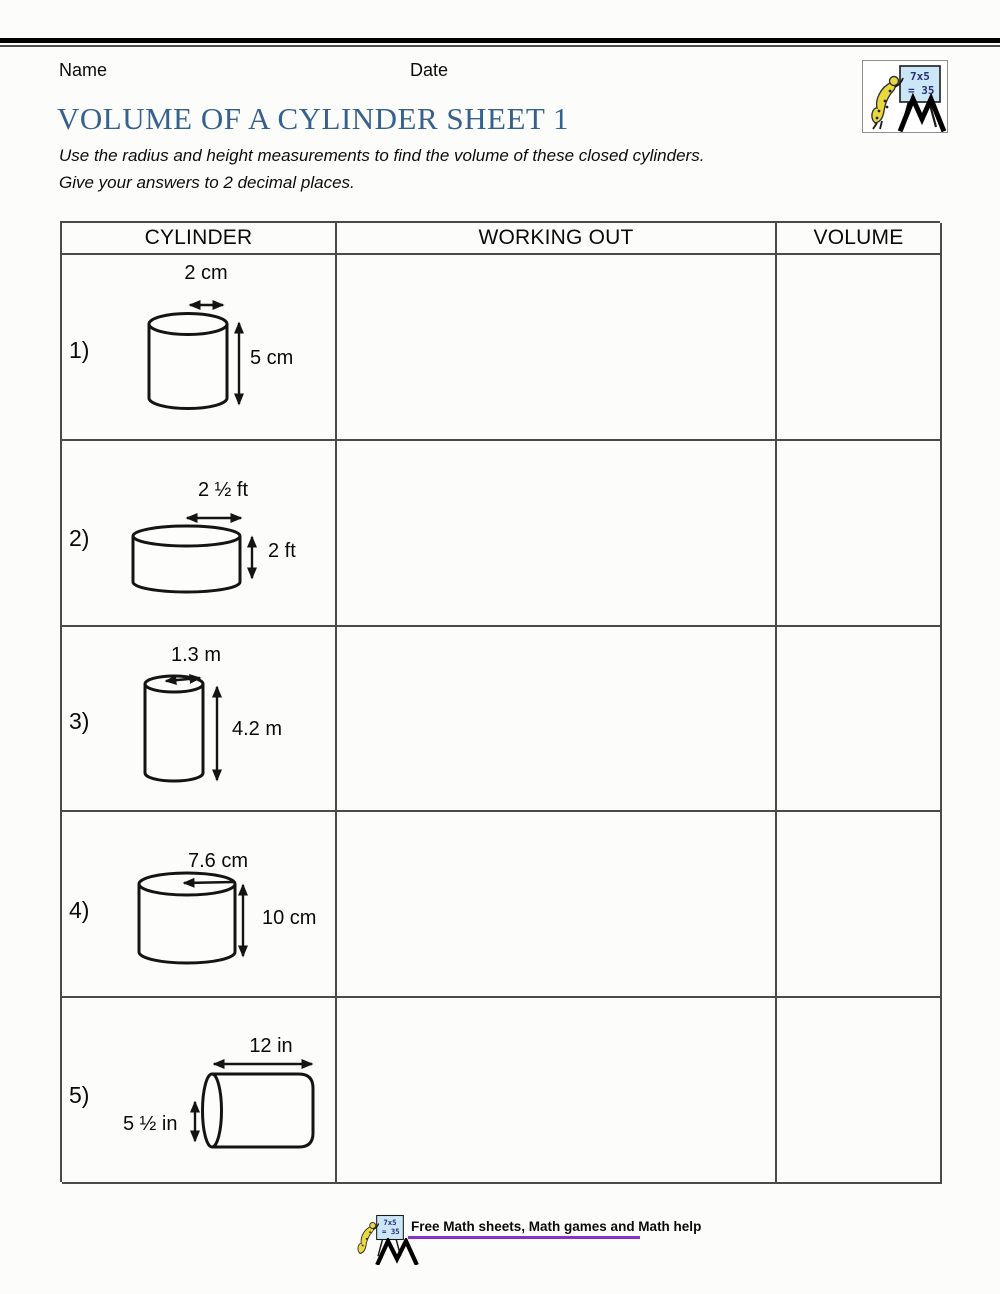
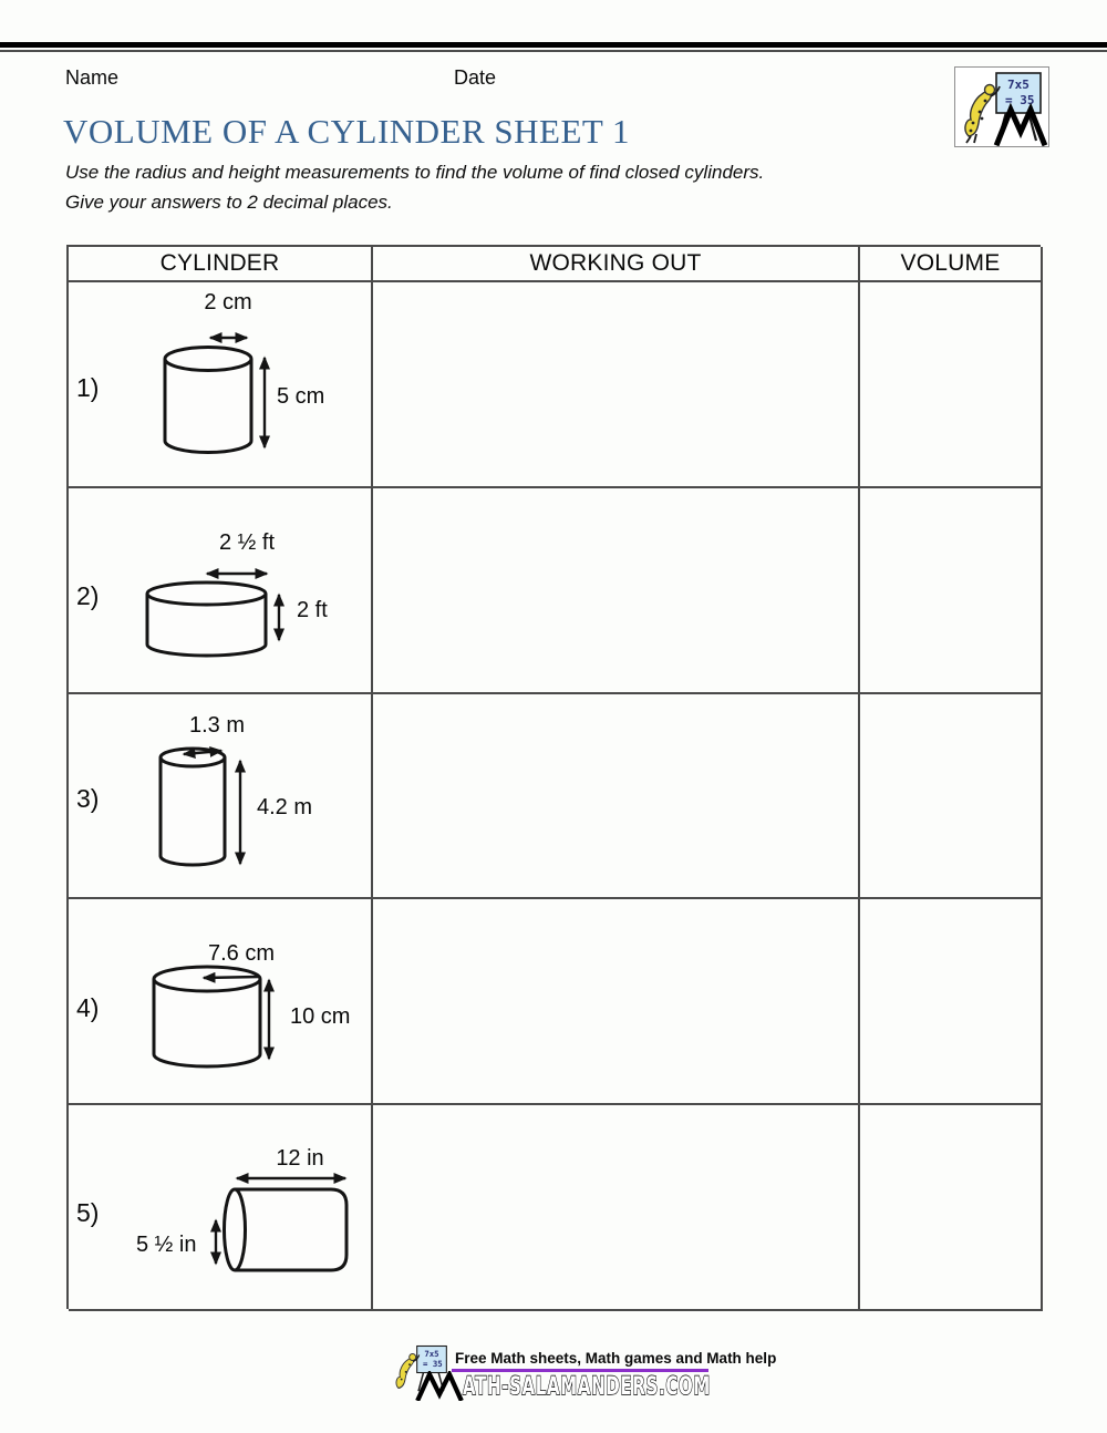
  Name
  Date
  7x5
  = 35
  VOLUME OF A CYLINDER SHEET 1
- Use the radius and height measurements to find the volume of these closed cylinders.
+ Use the radius and height measurements to find the volume of find closed cylinders.
  Give your answers to 2 decimal places.
  CYLINDER
  WORKING OUT
  VOLUME
  1)
  2 cm
  5 cm
  2)
  2 ½ ft
  2 ft
  3)
  1.3 m
  4.2 m
  4)
  7.6 cm
  10 cm
  5)
  12 in
  5 ½ in
  7x5
  = 35
  Free Math sheets, Math games and Math help
+ ATH-SALAMANDERS.COM
